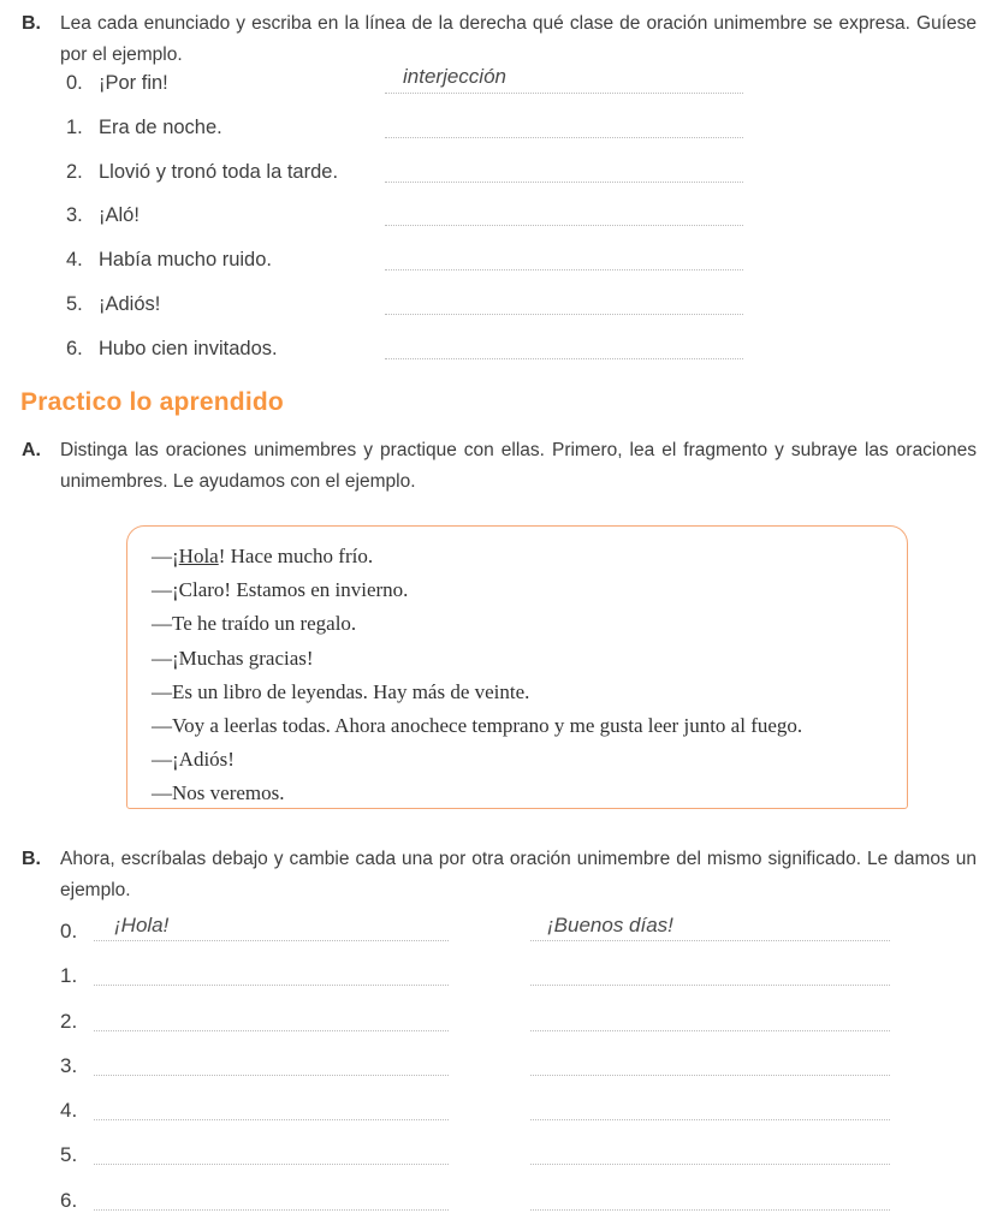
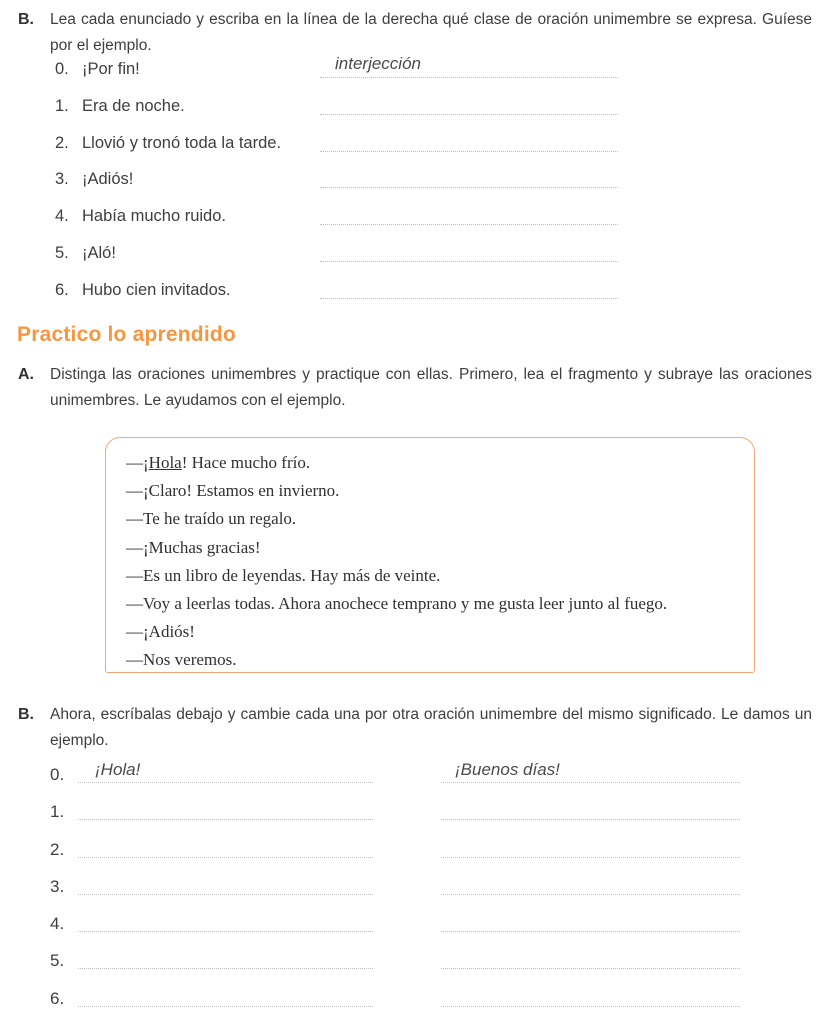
  B.
  Lea cada enunciado y escriba en la línea de la derecha qué clase de oración unimembre se expresa. Guíese por el ejemplo.
  0.
  ¡Por fin!
  interjección
  1.
  Era de noche.
  2.
  Llovió y tronó toda la tarde.
  3.
- ¡Aló!
+ ¡Adiós!
  4.
  Había mucho ruido.
  5.
- ¡Adiós!
+ ¡Aló!
  6.
  Hubo cien invitados.
  Practico lo aprendido
  A.
  Distinga las oraciones unimembres y practique con ellas. Primero, lea el fragmento y subraye las oraciones unimembres. Le ayudamos con el ejemplo.
  —¡Hola! Hace mucho frío.
  —¡Claro! Estamos en invierno.
  —Te he traído un regalo.
  —¡Muchas gracias!
  —Es un libro de leyendas. Hay más de veinte.
  —Voy a leerlas todas. Ahora anochece temprano y me gusta leer junto al fuego.
  —¡Adiós!
  —Nos veremos.
  B.
  Ahora, escríbalas debajo y cambie cada una por otra oración unimembre del mismo significado. Le damos un ejemplo.
  0.
  ¡Hola!
  ¡Buenos días!
  1.
  2.
  3.
  4.
  5.
  6.
